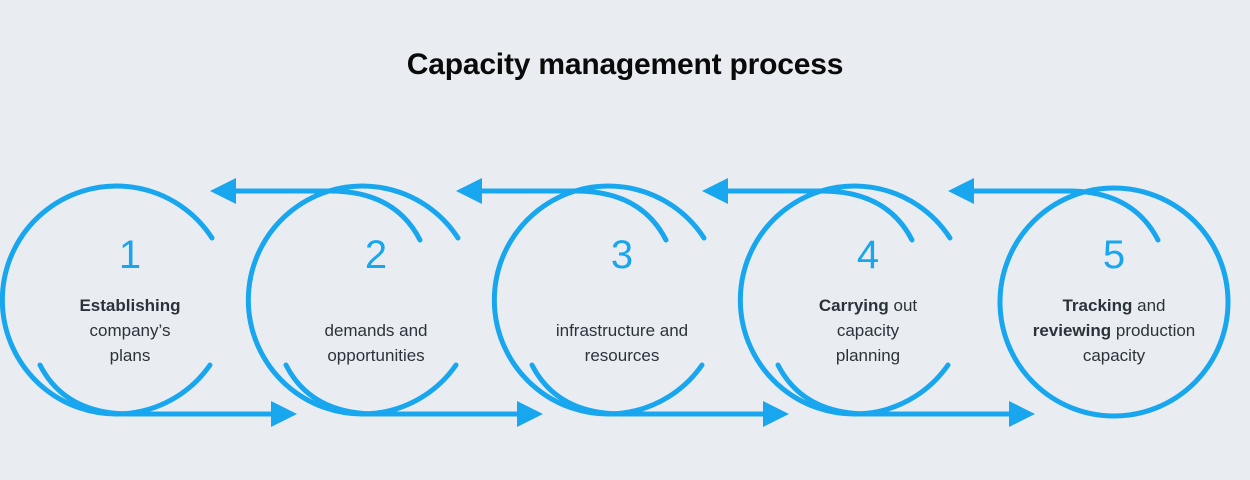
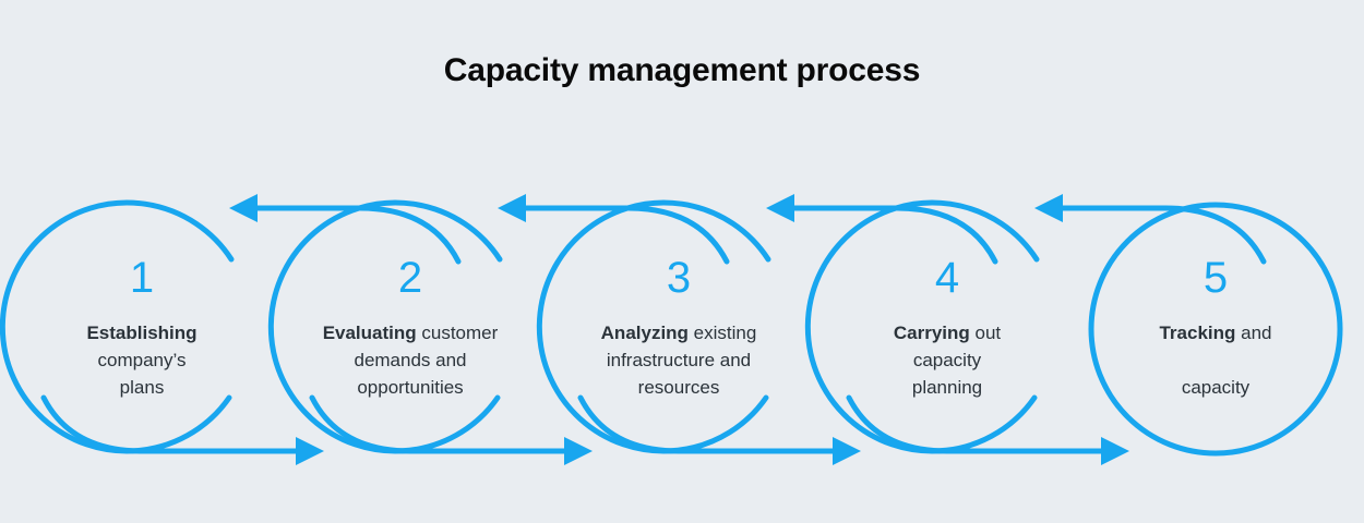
  Capacity management process
  1
  Establishing
  company’s
  plans
  2
+ Evaluating customer
  demands and
  opportunities
  3
+ Analyzing existing
  infrastructure and
  resources
  4
  Carrying out
  capacity
  planning
  5
  Tracking and
- reviewing production
  capacity
